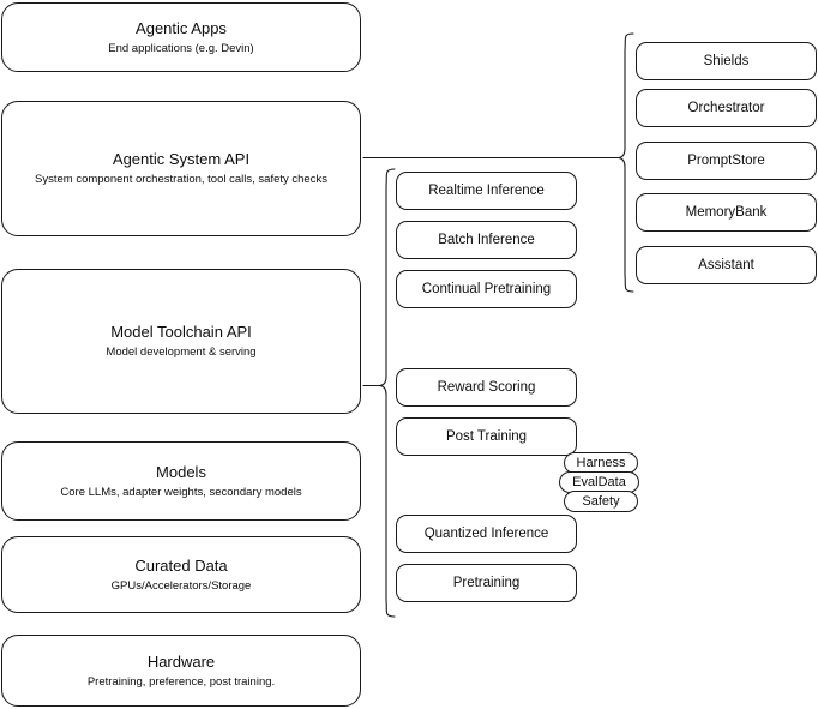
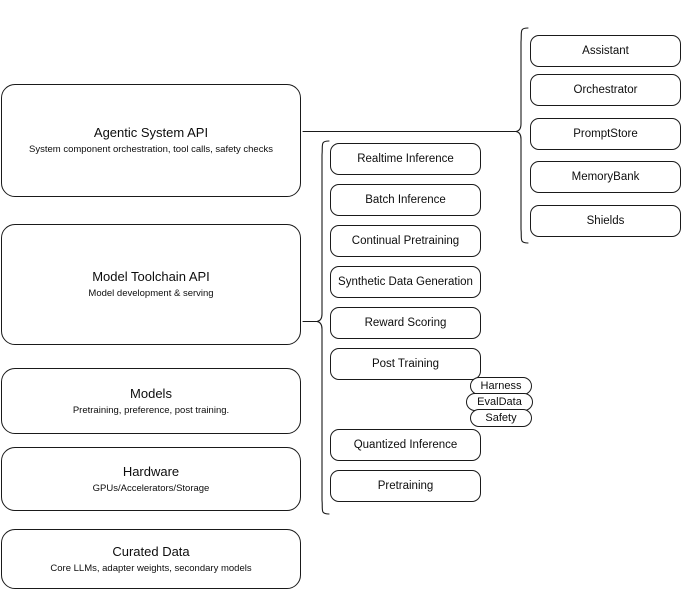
- Agentic Apps
- End applications (e.g. Devin)
  Agentic System API
  System component orchestration, tool calls, safety checks
  Model Toolchain API
  Model development & serving
  Models
- Core LLMs, adapter weights, secondary models
+ Pretraining, preference, post training.
- Curated Data
+ Hardware
  GPUs/Accelerators/Storage
- Hardware
+ Curated Data
- Pretraining, preference, post training.
+ Core LLMs, adapter weights, secondary models
  Realtime Inference
  Batch Inference
  Continual Pretraining
+ Synthetic Data Generation
  Reward Scoring
  Post Training
  Quantized Inference
  Pretraining
  Harness
  EvalData
  Safety
- Shields
+ Assistant
  Orchestrator
  PromptStore
  MemoryBank
- Assistant
+ Shields
